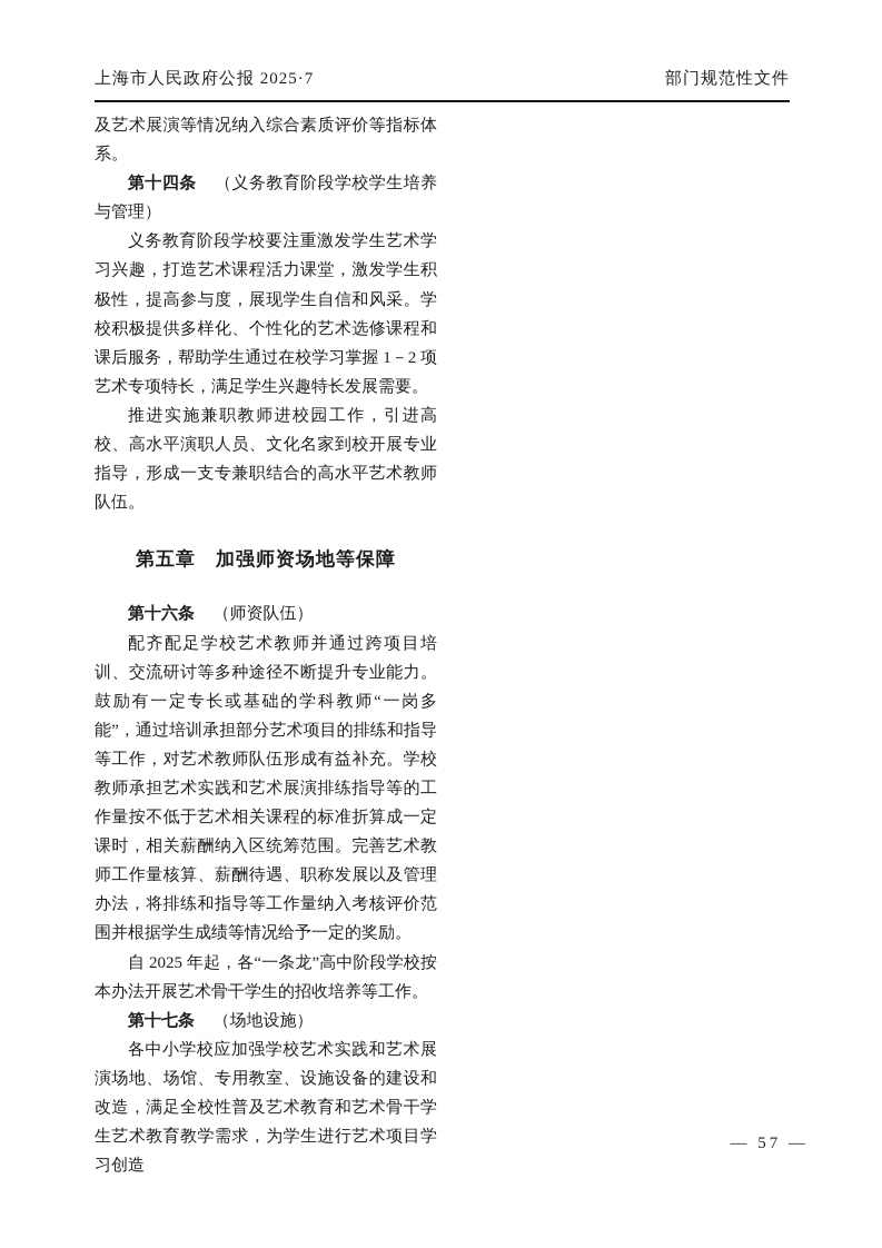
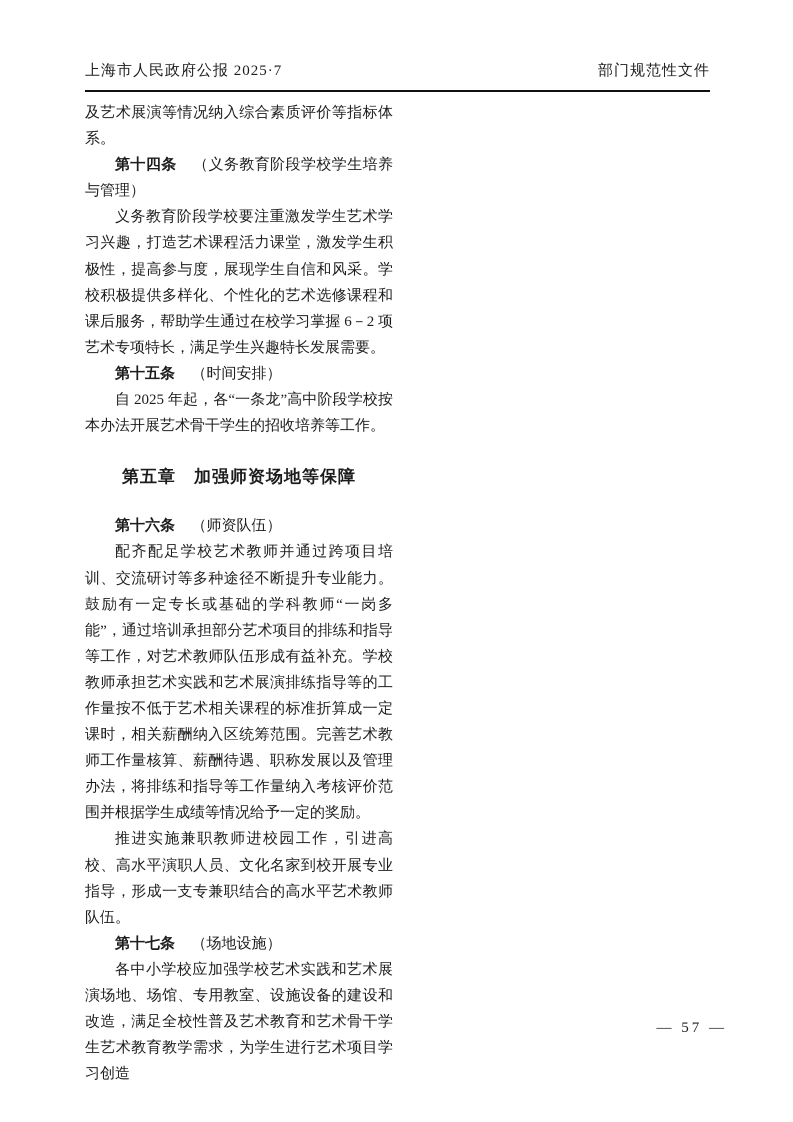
  上海市人民政府公报 2025·7
  部门规范性文件
  及艺术展演等情况纳入综合素质评价等指标体系。
  第十四条 （义务教育阶段学校学生培养与管理）
- 义务教育阶段学校要注重激发学生艺术学习兴趣，打造艺术课程活力课堂，激发学生积极性，提高参与度，展现学生自信和风采。学校积极提供多样化、个性化的艺术选修课程和课后服务，帮助学生通过在校学习掌握 1－2 项艺术专项特长，满足学生兴趣特长发展需要。
+ 义务教育阶段学校要注重激发学生艺术学习兴趣，打造艺术课程活力课堂，激发学生积极性，提高参与度，展现学生自信和风采。学校积极提供多样化、个性化的艺术选修课程和课后服务，帮助学生通过在校学习掌握 6－2 项艺术专项特长，满足学生兴趣特长发展需要。
+ 第十五条 （时间安排）
- 推进实施兼职教师进校园工作，引进高校、高水平演职人员、文化名家到校开展专业指导，形成一支专兼职结合的高水平艺术教师队伍。
+ 自 2025 年起，各“一条龙”高中阶段学校按本办法开展艺术骨干学生的招收培养等工作。
  第五章 加强师资场地等保障
  第十六条 （师资队伍）
  配齐配足学校艺术教师并通过跨项目培训、交流研讨等多种途径不断提升专业能力。鼓励有一定专长或基础的学科教师“一岗多能”，通过培训承担部分艺术项目的排练和指导等工作，对艺术教师队伍形成有益补充。学校教师承担艺术实践和艺术展演排练指导等的工作量按不低于艺术相关课程的标准折算成一定课时，相关薪酬纳入区统筹范围。完善艺术教师工作量核算、薪酬待遇、职称发展以及管理办法，将排练和指导等工作量纳入考核评价范围并根据学生成绩等情况给予一定的奖励。
- 自 2025 年起，各“一条龙”高中阶段学校按本办法开展艺术骨干学生的招收培养等工作。
+ 推进实施兼职教师进校园工作，引进高校、高水平演职人员、文化名家到校开展专业指导，形成一支专兼职结合的高水平艺术教师队伍。
  第十七条 （场地设施）
  各中小学校应加强学校艺术实践和艺术展演场地、场馆、专用教室、设施设备的建设和改造，满足全校性普及艺术教育和艺术骨干学生艺术教育教学需求，为学生进行艺术项目学习创造
  — 57 —
